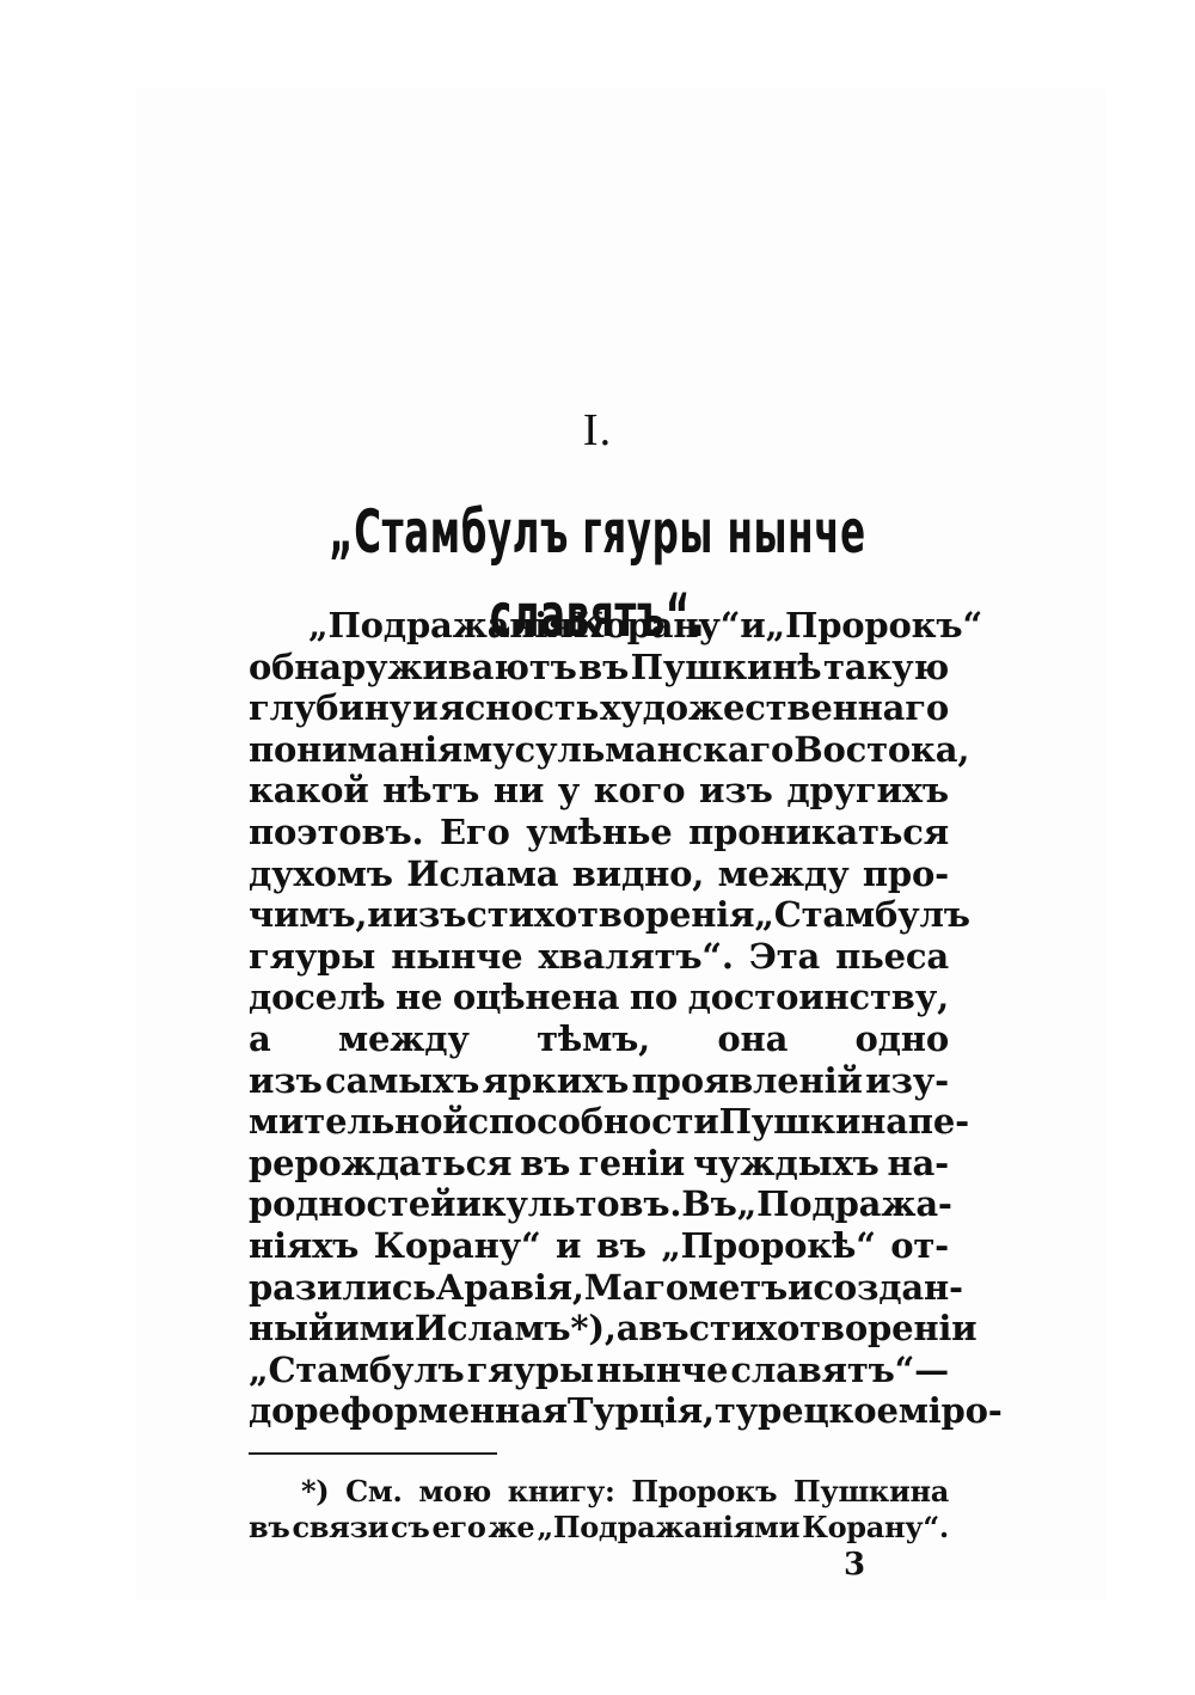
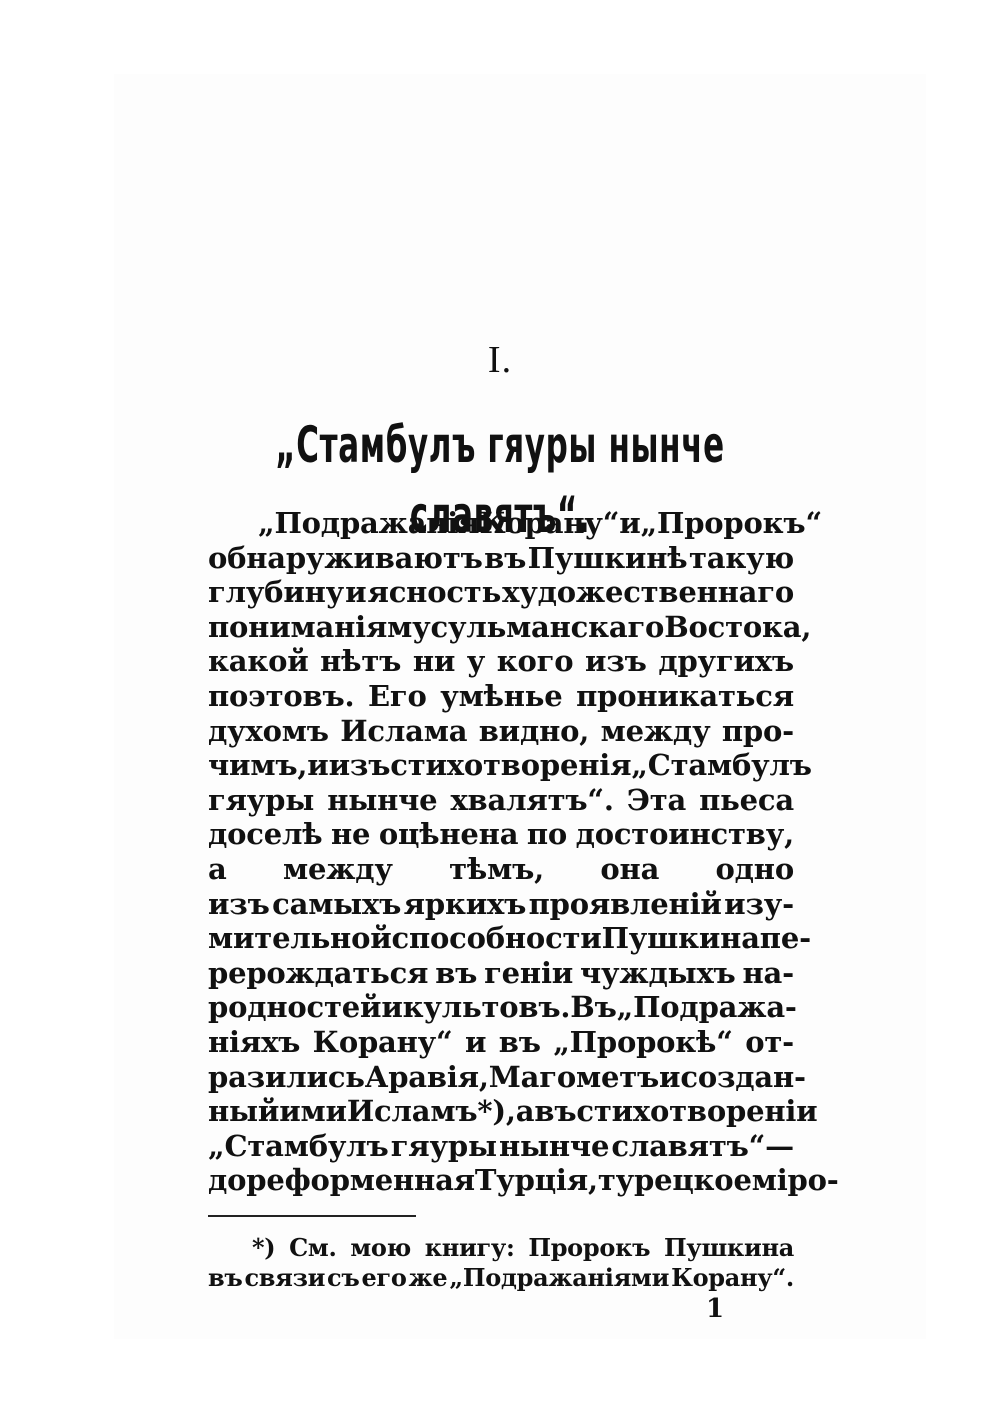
  I.
  „Стамбулъ гяуры нынче славятъ“.
  „Подражанія
  Корану“
  и
  „Пророкъ“
  обнаруживаютъ
  въ
  Пушкинѣ
  такую
  глубину
  и
  ясность
  художественнаго
  пониманія
  мусульманскаго
  Востока,
  какой
  нѣтъ
  ни
  у
  кого
  изъ
  другихъ
  поэтовъ.
  Его
  умѣнье
  проникаться
  духомъ
  Ислама
  видно,
  между
  про-
  чимъ,
  и
  изъ
  стихотворенія
  „Стамбулъ
  гяуры
  нынче
  хвалятъ“.
  Эта
  пьеса
  доселѣ
  не
  оцѣнена
  по
  достоинству,
  а
  между
  тѣмъ,
  она
  одно
  изъ
  самыхъ
  яркихъ
  проявленій
  изу-
  мительной
  способности
  Пушкина
  пе-
  рерождаться
  въ
  геніи
  чуждыхъ
  на-
  родностей
  и
  культовъ.
  Въ
  „Подража-
  ніяхъ
  Корану“
  и
  въ
  „Пророкѣ“
  от-
  разились
  Аравія,
  Магометъ
  и
  создан-
  ный
  ими
  Исламъ
  *),
  а
  въ
  стихотвореніи
  „Стамбулъ
  гяуры
  нынче
  славятъ“—
  дореформенная
  Турція,
  турецкое
  міро-
  *)
  См.
  мою
  книгу:
  Пророкъ
  Пушкина
  въ
  связи
  съ
  его
  же
  „Подражаніями
  Корану“.
- 3
+ 1
